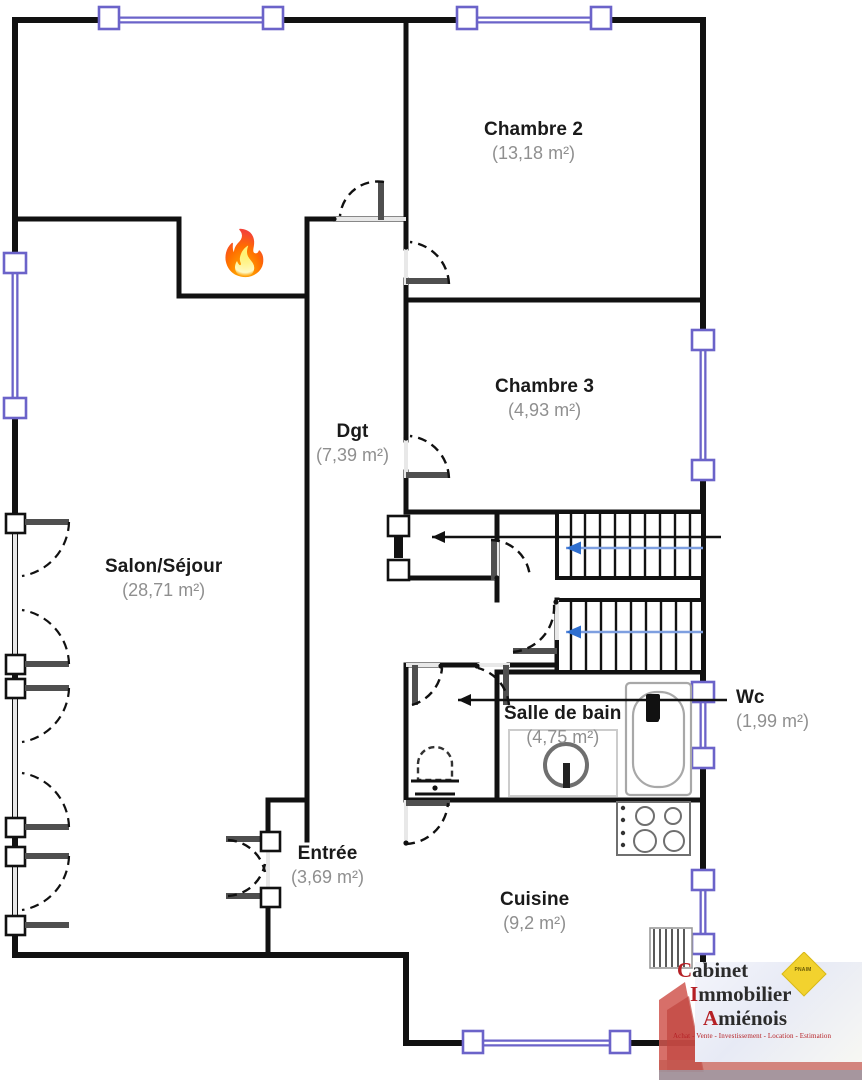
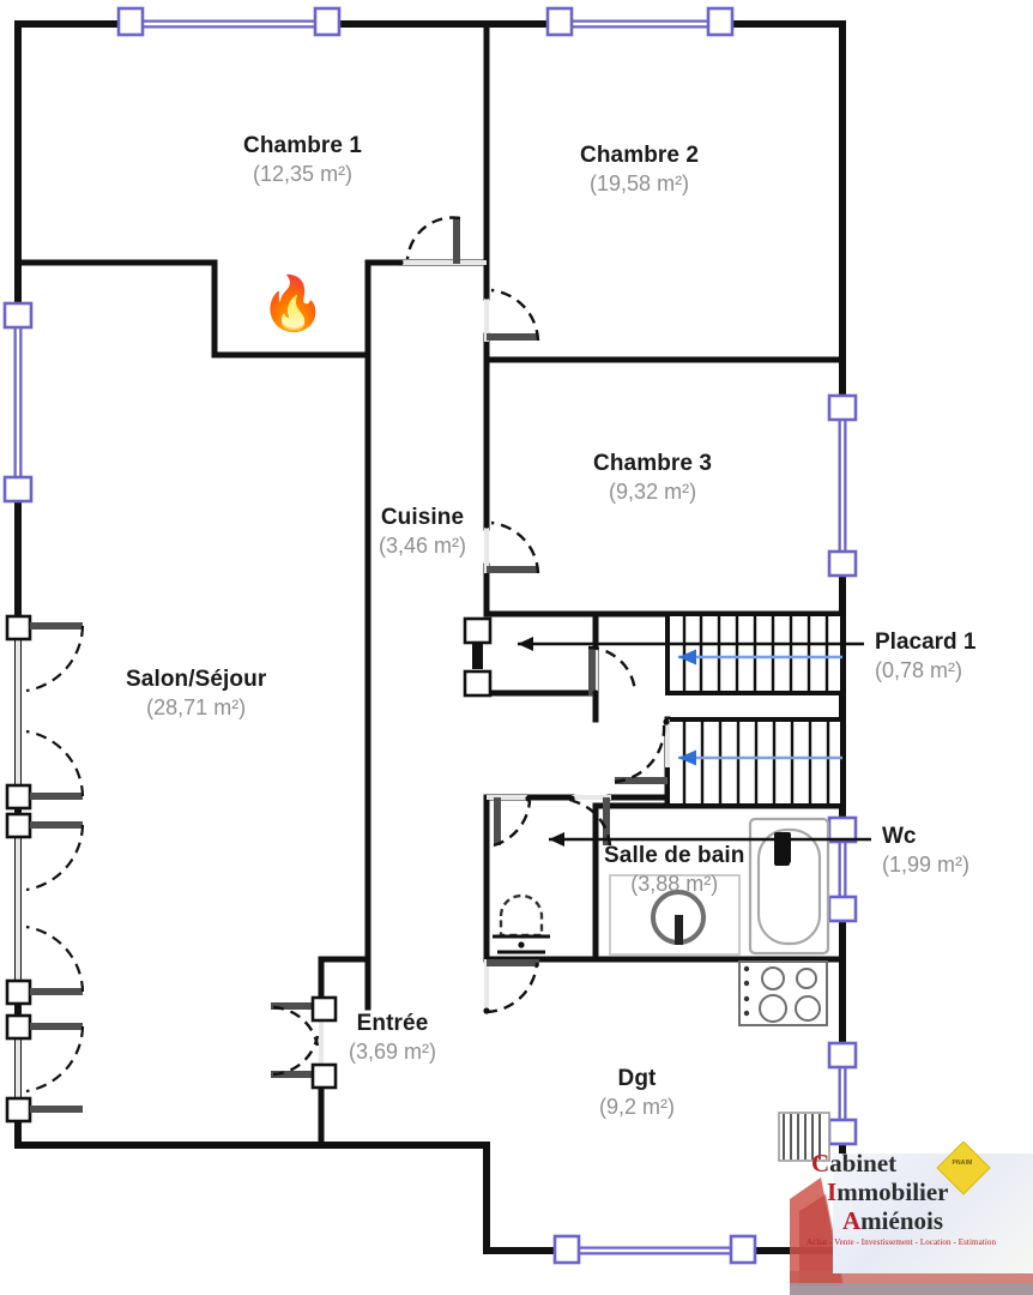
  🔥
+ Chambre 1
+ (12,35 m²)
  Chambre 2
- (13,18 m²)
+ (19,58 m²)
  Chambre 3
- (4,93 m²)
+ (9,32 m²)
- Dgt
+ Cuisine
- (7,39 m²)
+ (3,46 m²)
  Salon/Séjour
  (28,71 m²)
  Salle de bain
- (4,75 m²)
+ (3,88 m²)
  Entrée
  (3,69 m²)
- Cuisine
+ Dgt
  (9,2 m²)
+ Placard 1
+ (0,78 m²)
  Wc
  (1,99 m²)
  Cabinet
  Immobilier
  Amiénois
  Achat - Vente - Investissement - Location - Estimation
